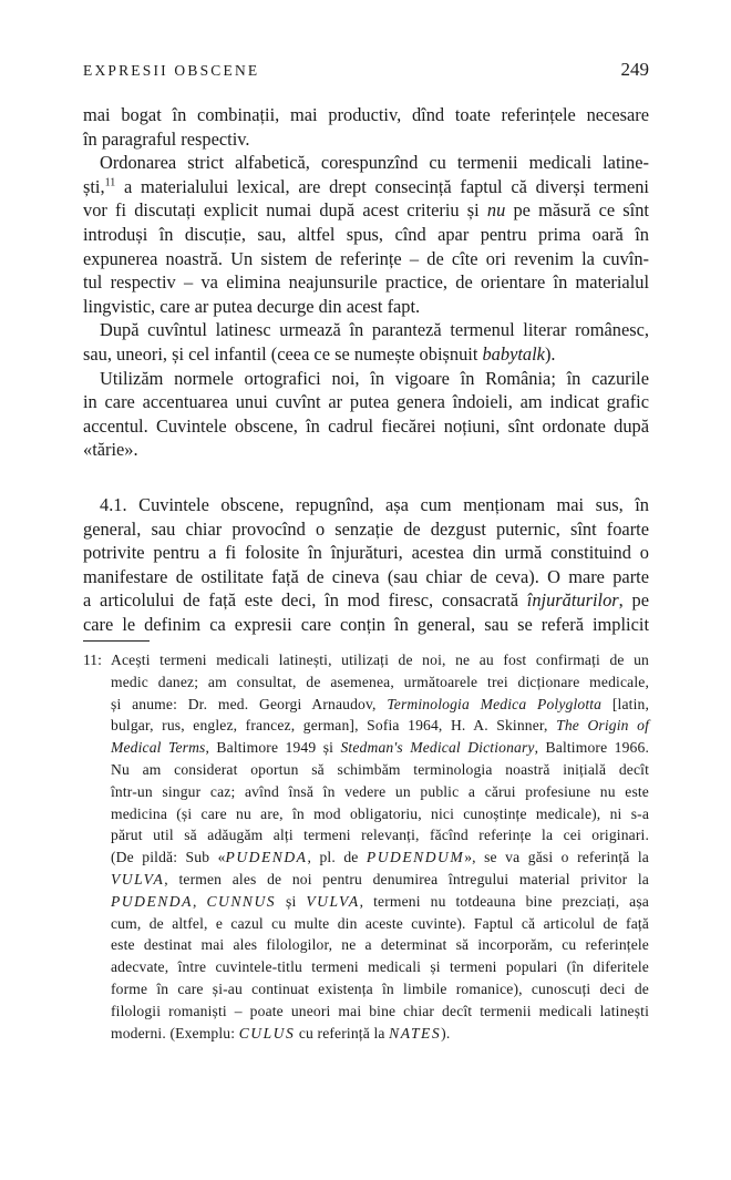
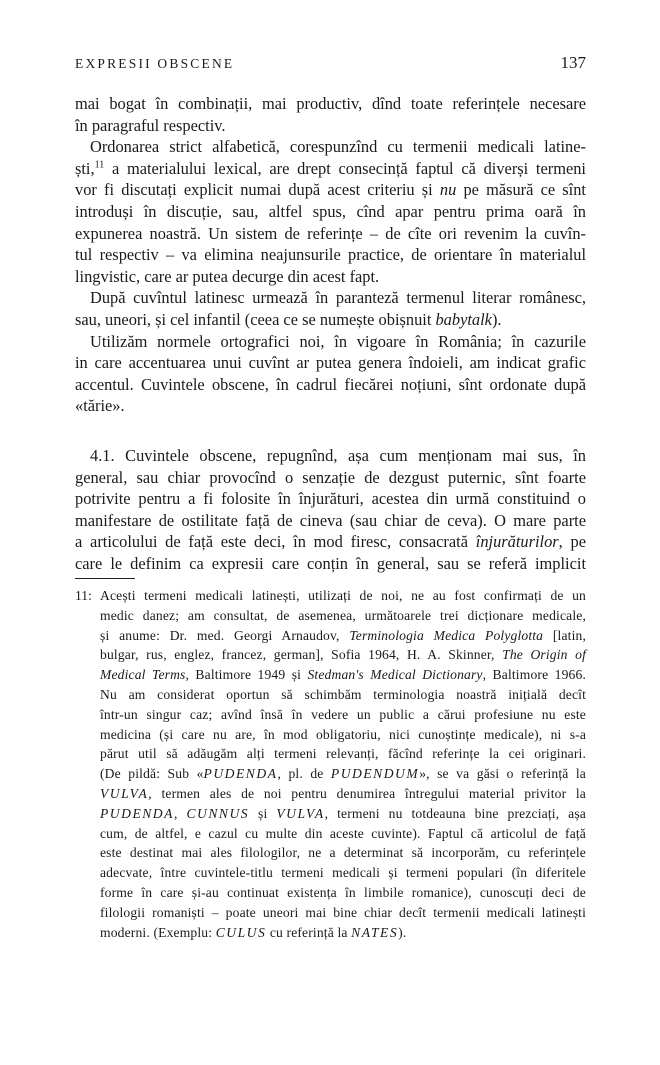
  EXPRESII OBSCENE
- 249
+ 137
  mai bogat în combinații, mai productiv, dînd toate referințele necesare
  în paragraful respectiv.
  Ordonarea strict alfabetică, corespunzînd cu termenii medicali latine-
  ști,11 a materialului lexical, are drept consecință faptul că diverși termeni
  vor fi discutați explicit numai după acest criteriu și nu pe măsură ce sînt
  introduși în discuție, sau, altfel spus, cînd apar pentru prima oară în
  expunerea noastră. Un sistem de referințe – de cîte ori revenim la cuvîn-
  tul respectiv – va elimina neajunsurile practice, de orientare în materialul
  lingvistic, care ar putea decurge din acest fapt.
  După cuvîntul latinesc urmează în paranteză termenul literar românesc,
  sau, uneori, și cel infantil (ceea ce se numește obișnuit babytalk).
  Utilizăm normele ortografici noi, în vigoare în România; în cazurile
  in care accentuarea unui cuvînt ar putea genera îndoieli, am indicat grafic
  accentul. Cuvintele obscene, în cadrul fiecărei noțiuni, sînt ordonate după
  «tărie».
  4.1. Cuvintele obscene, repugnînd, așa cum menționam mai sus, în
  general, sau chiar provocînd o senzație de dezgust puternic, sînt foarte
  potrivite pentru a fi folosite în înjurături, acestea din urmă constituind o
  manifestare de ostilitate față de cineva (sau chiar de ceva). O mare parte
  a articolului de față este deci, în mod firesc, consacrată înjurăturilor, pe
  care le definim ca expresii care conțin în general, sau se referă implicit
  11:
  Acești termeni medicali latinești, utilizați de noi, ne au fost confirmați de un
  medic danez; am consultat, de asemenea, următoarele trei dicționare medicale,
  și anume: Dr. med. Georgi Arnaudov, Terminologia Medica Polyglotta [latin,
  bulgar, rus, englez, francez, german], Sofia 1964, H. A. Skinner, The Origin of
  Medical Terms, Baltimore 1949 și Stedman's Medical Dictionary, Baltimore 1966.
  Nu am considerat oportun să schimbăm terminologia noastră inițială decît
  într-un singur caz; avînd însă în vedere un public a cărui profesiune nu este
  medicina (și care nu are, în mod obligatoriu, nici cunoștințe medicale), ni s-a
  părut util să adăugăm alți termeni relevanți, făcînd referințe la cei originari.
  (De pildă: Sub «PUDENDA, pl. de PUDENDUM», se va găsi o referință la
  VULVA, termen ales de noi pentru denumirea întregului material privitor la
  PUDENDA, CUNNUS și VULVA, termeni nu totdeauna bine prezciați, așa
  cum, de altfel, e cazul cu multe din aceste cuvinte). Faptul că articolul de față
  este destinat mai ales filologilor, ne a determinat să incorporăm, cu referințele
  adecvate, între cuvintele-titlu termeni medicali și termeni populari (în diferitele
  forme în care și-au continuat existența în limbile romanice), cunoscuți deci de
  filologii romaniști – poate uneori mai bine chiar decît termenii medicali latinești
  moderni. (Exemplu: CULUS cu referință la NATES).
